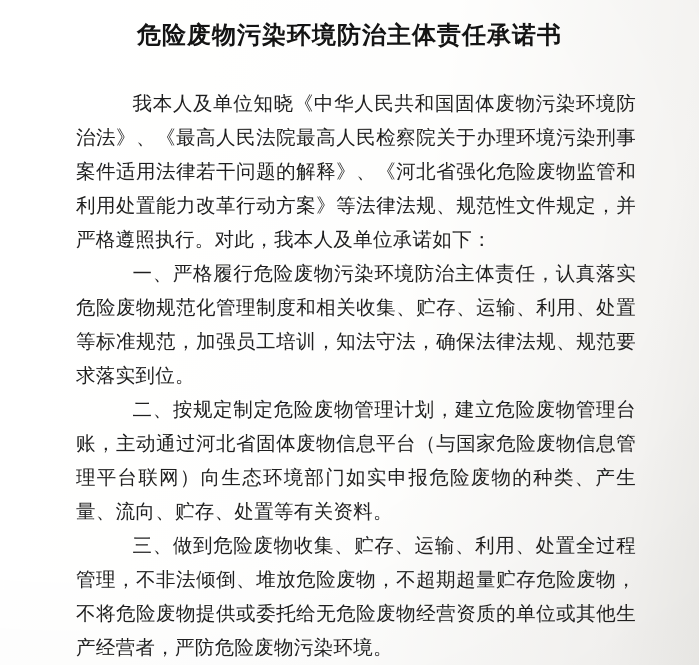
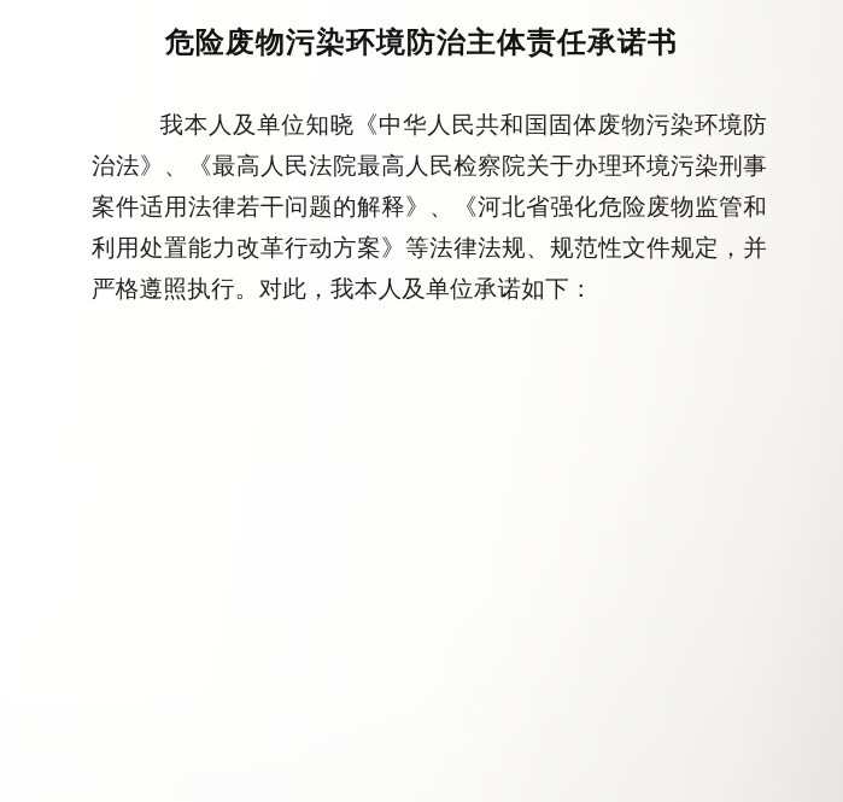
  危险废物污染环境防治主体责任承诺书
  我本人及单位知晓《中华人民共和国固体废物污染环境防治法》、《最高人民法院最高人民检察院关于办理环境污染刑事案件适用法律若干问题的解释》、《河北省强化危险废物监管和利用处置能力改革行动方案》等法律法规、规范性文件规定，并严格遵照执行。对此，我本人及单位承诺如下：
- 一、严格履行危险废物污染环境防治主体责任，认真落实危险废物规范化管理制度和相关收集、贮存、运输、利用、处置等标准规范，加强员工培训，知法守法，确保法律法规、规范要求落实到位。
- 二、按规定制定危险废物管理计划，建立危险废物管理台账，主动通过河北省固体废物信息平台（与国家危险废物信息管理平台联网）向生态环境部门如实申报危险废物的种类、产生量、流向、贮存、处置等有关资料。
- 三、做到危险废物收集、贮存、运输、利用、处置全过程管理，不非法倾倒、堆放危险废物，不超期超量贮存危险废物，不将危险废物提供或委托给无危险废物经营资质的单位或其他生产经营者，严防危险废物污染环境。
